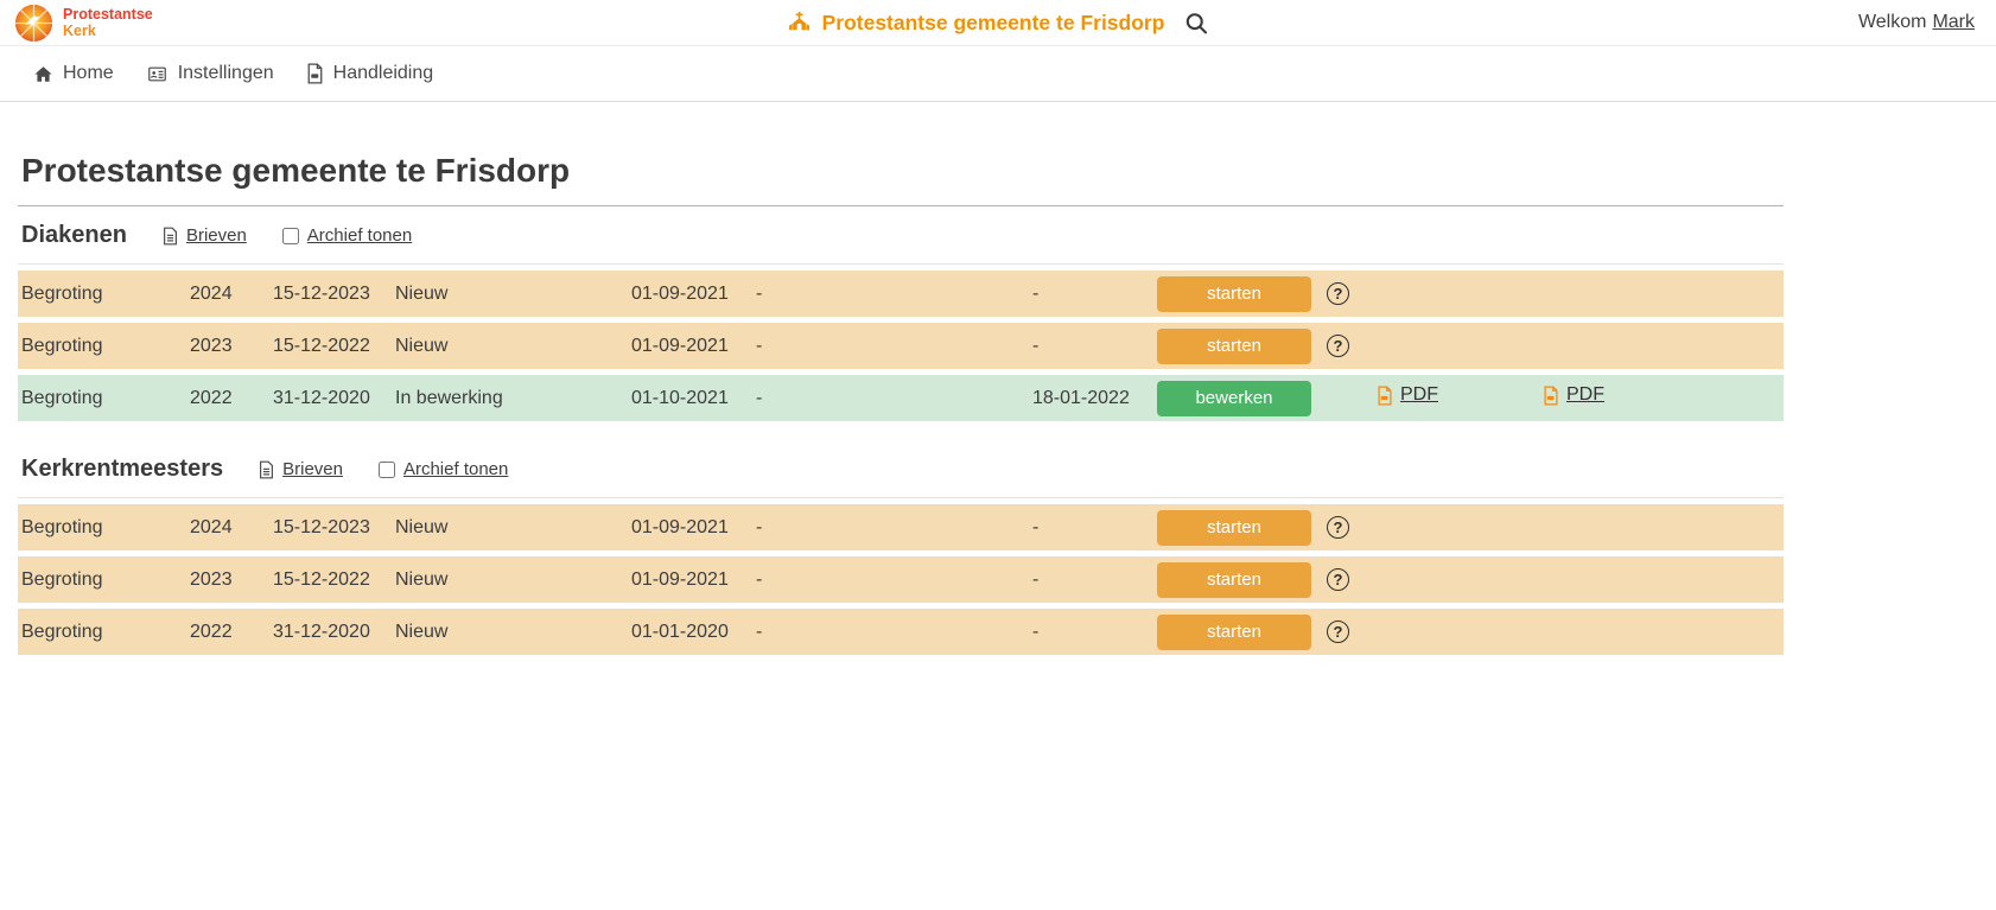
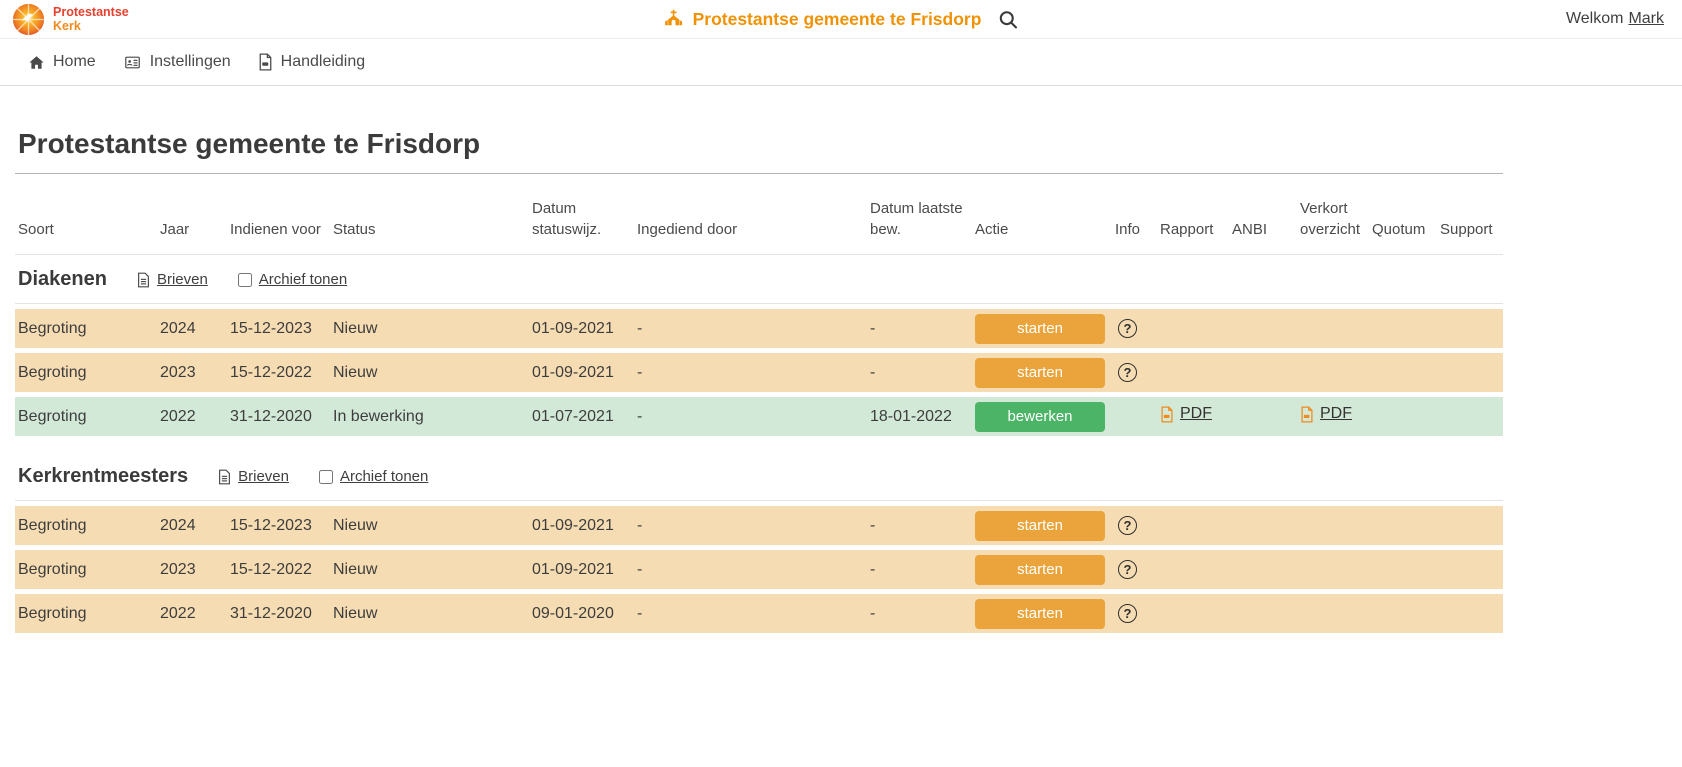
  Protestantse
  Kerk
  Protestantse gemeente te Frisdorp
  Welkom
  Mark
  Home
  Instellingen
  Handleiding
  Protestantse gemeente te Frisdorp
+ Soort
+ Jaar
+ Indienen voor
+ Status
+ Datum statuswijz.
+ Ingediend door
+ Datum laatste bew.
+ Actie
+ Info
+ Rapport
+ ANBI
+ Verkort overzicht
+ Quotum
+ Support
  Diakenen
  Brieven
  Archief tonen
  Begroting
  2024
  15-12-2023
  Nieuw
  01-09-2021
  -
  -
  starten
  ?
  Begroting
  2023
  15-12-2022
  Nieuw
  01-09-2021
  -
  -
  starten
  ?
  Begroting
  2022
  31-12-2020
  In bewerking
- 01-10-2021
+ 01-07-2021
  -
  18-01-2022
  bewerken
  PDF
  PDF
  Kerkrentmeesters
  Brieven
  Archief tonen
  Begroting
  2024
  15-12-2023
  Nieuw
  01-09-2021
  -
  -
  starten
  ?
  Begroting
  2023
  15-12-2022
  Nieuw
  01-09-2021
  -
  -
  starten
  ?
  Begroting
  2022
  31-12-2020
  Nieuw
- 01-01-2020
+ 09-01-2020
  -
  -
  starten
  ?
